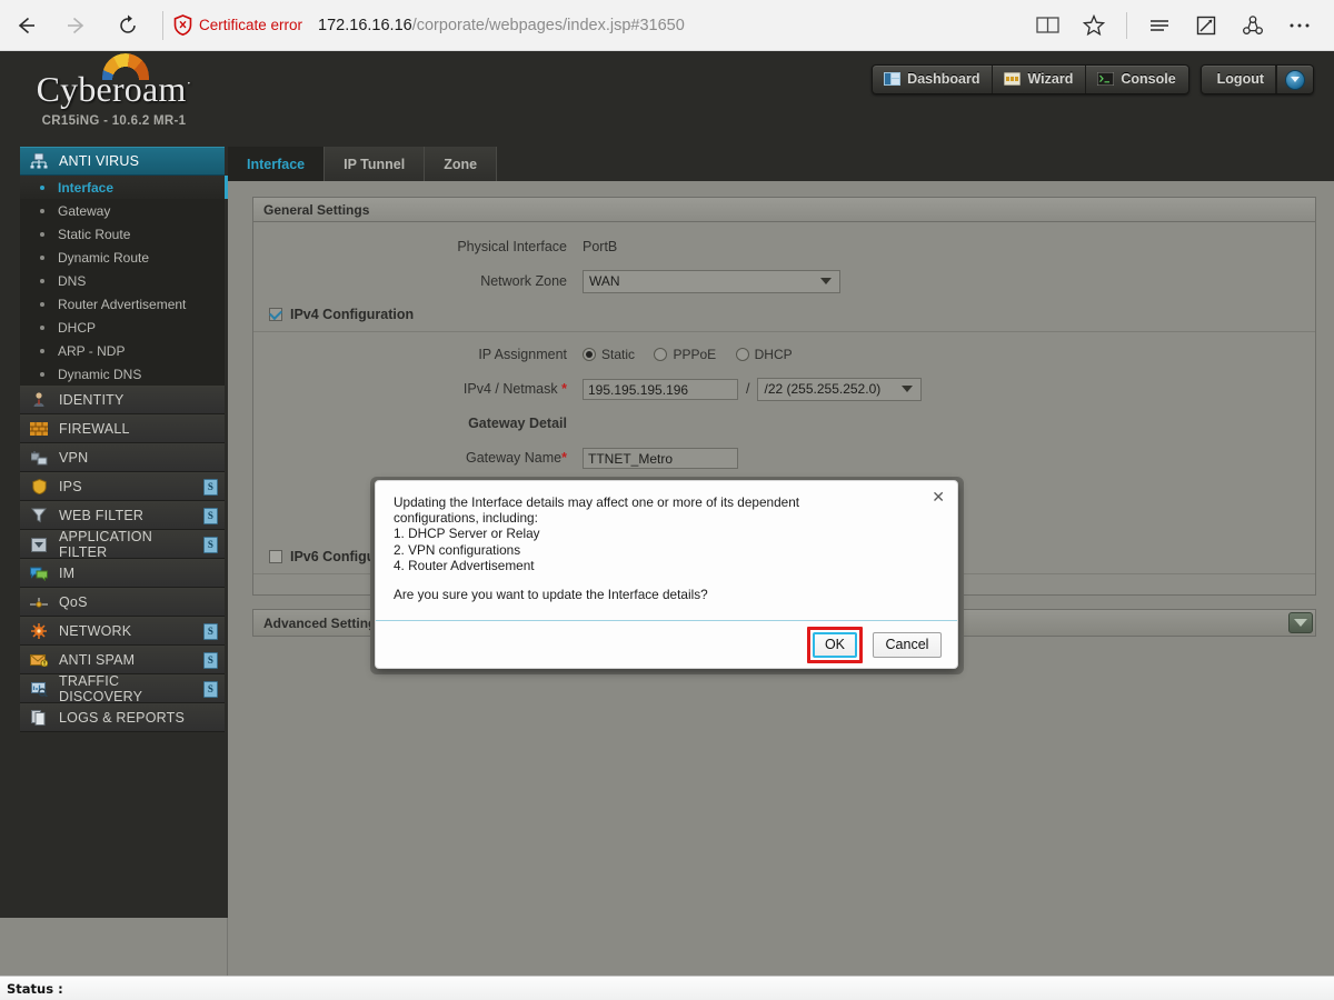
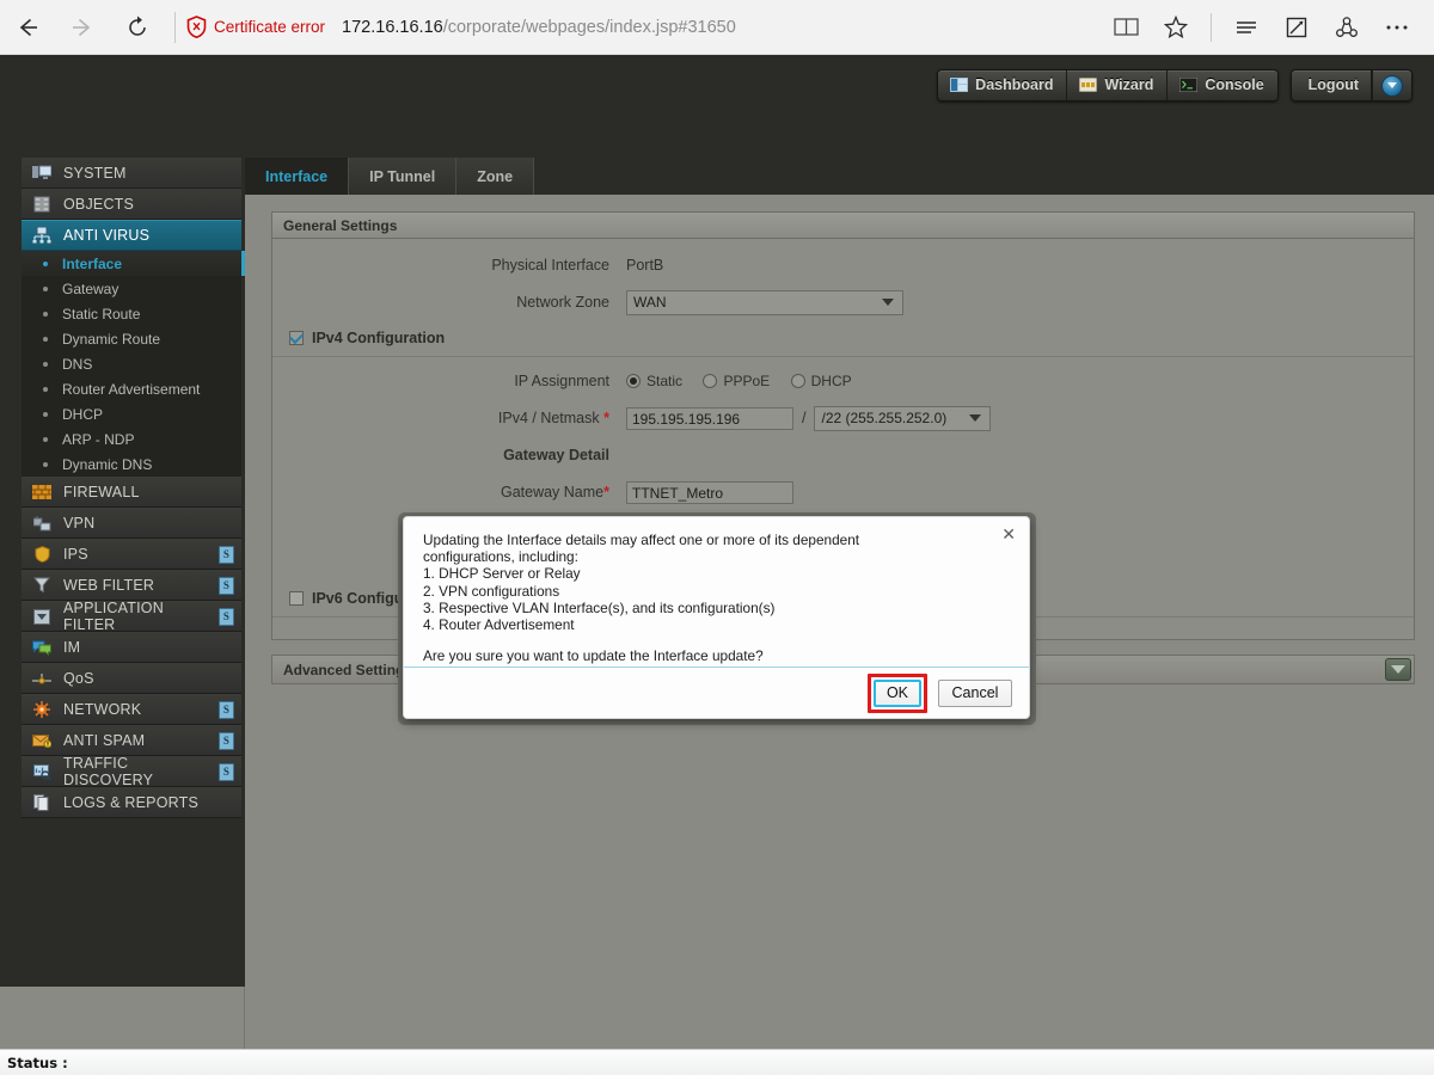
  Certificate error
  172.16.16.16/corporate/webpages/index.jsp#31650
- Cyberoam·
- CR15iNG - 10.6.2 MR-1
  Dashboard
  Wizard
  Console
  Logout
+ SYSTEM
+ OBJECTS
  ANTI VIRUS
  Interface
  Gateway
  Static Route
  Dynamic Route
  DNS
  Router Advertisement
  DHCP
  ARP - NDP
  Dynamic DNS
- IDENTITY
  FIREWALL
  VPN
  IPS
  S
  WEB FILTER
  S
  APPLICATION FILTER
  S
  IM
  QoS
  NETWORK
  S
  ANTI SPAM
  S
  TRAFFIC DISCOVERY
  S
  LOGS & REPORTS
  Interface
  IP Tunnel
  Zone
  General Settings
  Physical Interface
  PortB
  Network Zone
  WAN
  IPv4 Configuration
  IP Assignment
  Static PPPoE DHCP
  IPv4 / Netmask *
  195.195.195.196
  /
  /22 (255.255.252.0)
  Gateway Detail
  Gateway Name*
  TTNET_Metro
  Advanced Settin
  ✕
  Updating the Interface details may affect one or more of its dependent
  configurations, including:
  1. DHCP Server or Relay
  2. VPN configurations
+ 3. Respective VLAN Interface(s), and its configuration(s)
  4. Router Advertisement
- Are you sure you want to update the Interface details?
+ Are you sure you want to update the Interface update?
  OK
  Cancel
  Status :
